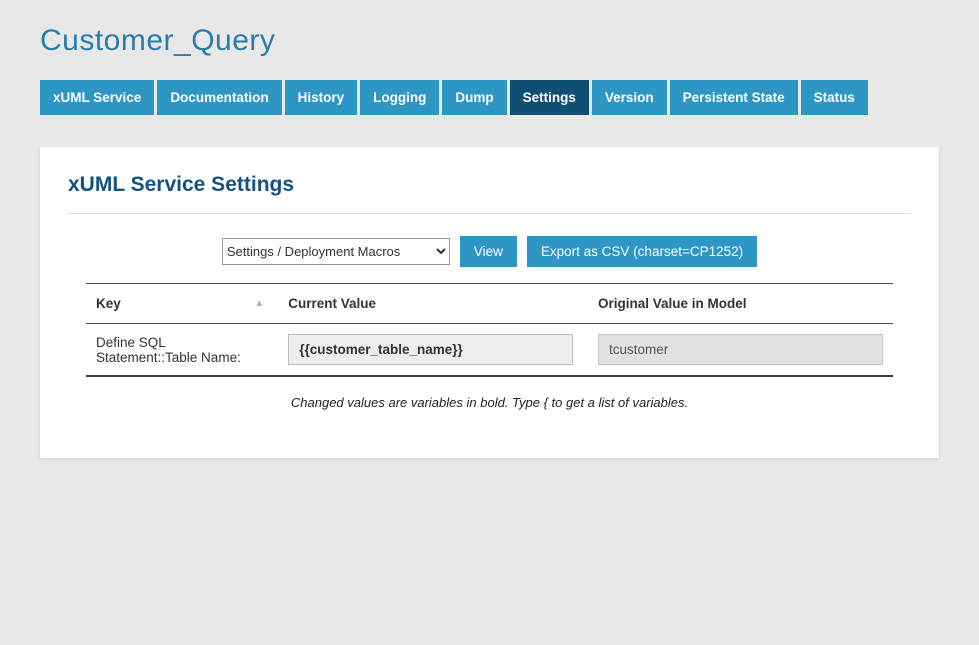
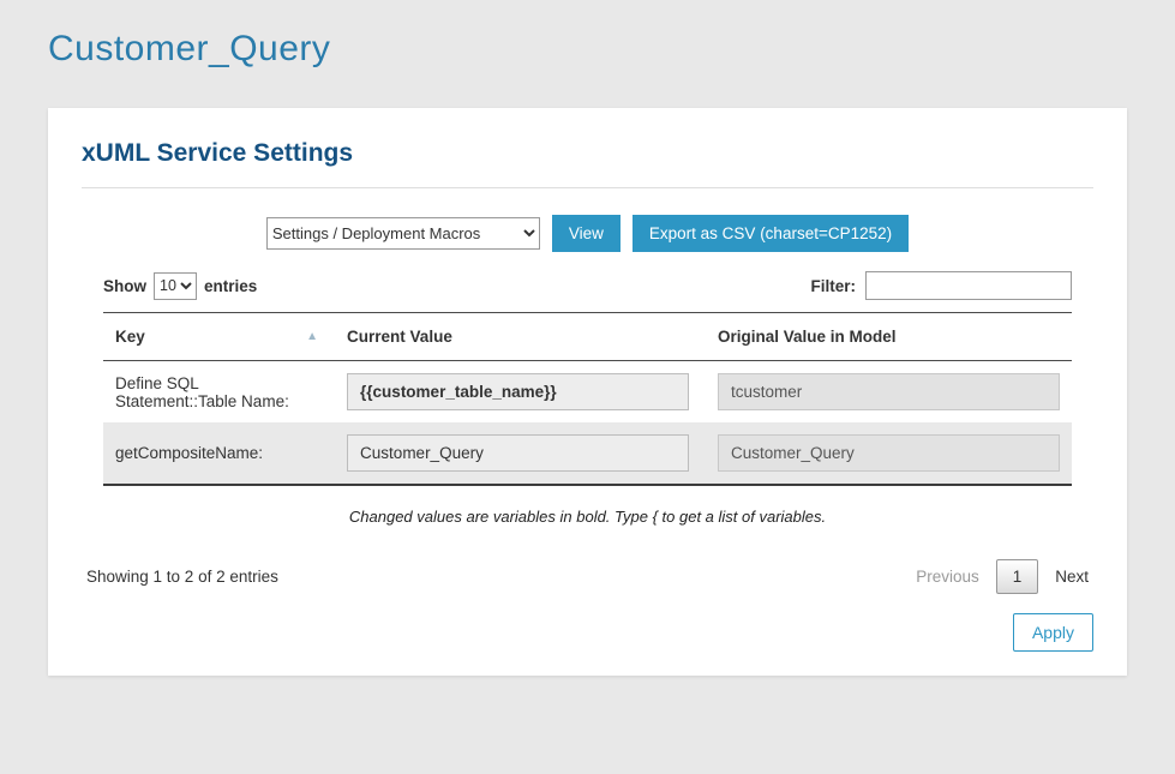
  Customer_Query
- xUML Service
- Documentation
- History
- Logging
- Dump
- Settings
- Version
- Persistent State
- Status
  xUML Service Settings
  Settings / Deployment Macros
  View
  Export as CSV (charset=CP1252)
+ Show
+ 10
+ entries
+ Filter:
  Key ▲	Current Value	Original Value in Model
  Define SQL Statement::Table Name:	{{customer_table_name}}	tcustomer
+ getCompositeName:	Customer_Query	Customer_Query
  Changed values are variables in bold. Type { to get a list of variables.
+ Showing 1 to 2 of 2 entries
+ Previous
+ 1
+ Next
+ Apply
